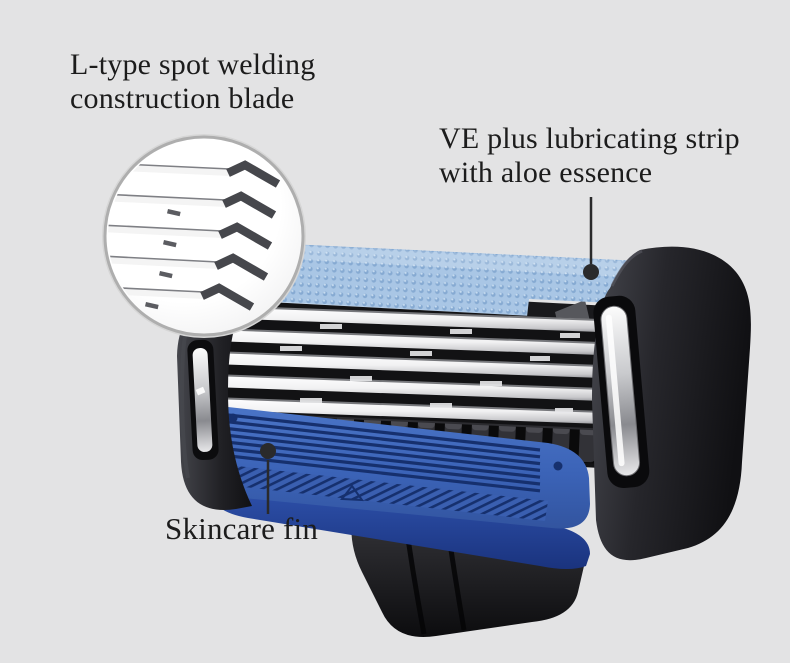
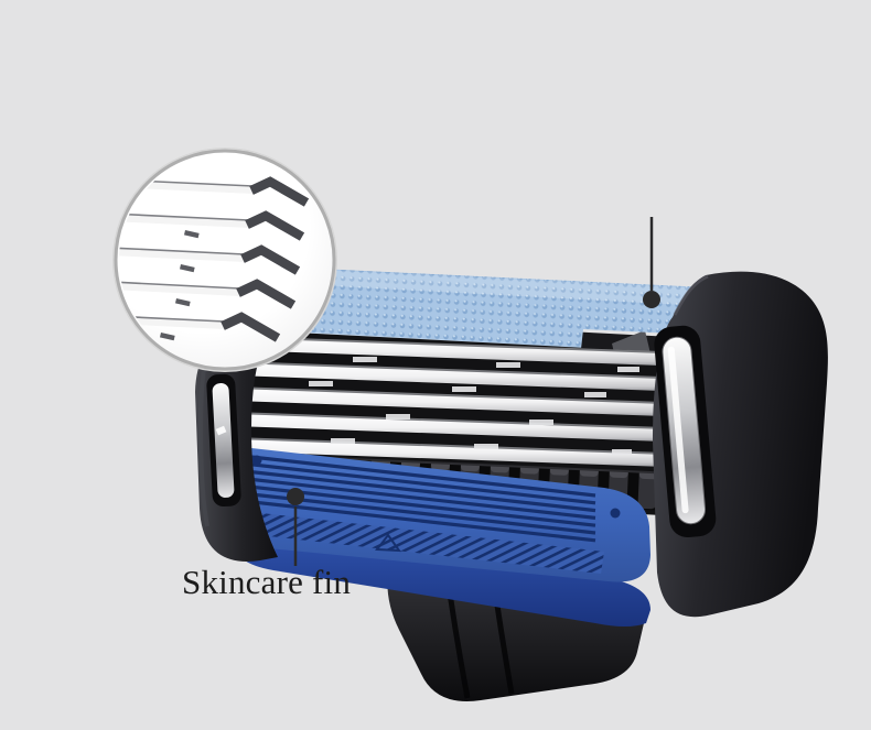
- L-type spot welding
- construction blade
- VE plus lubricating strip
- with aloe essence
  Skincare fin
